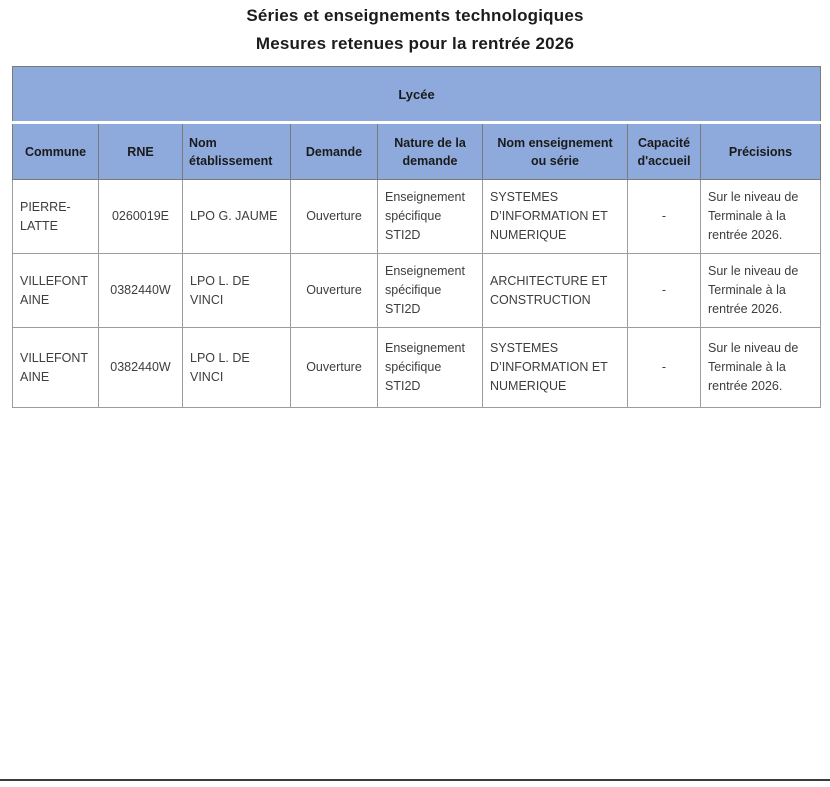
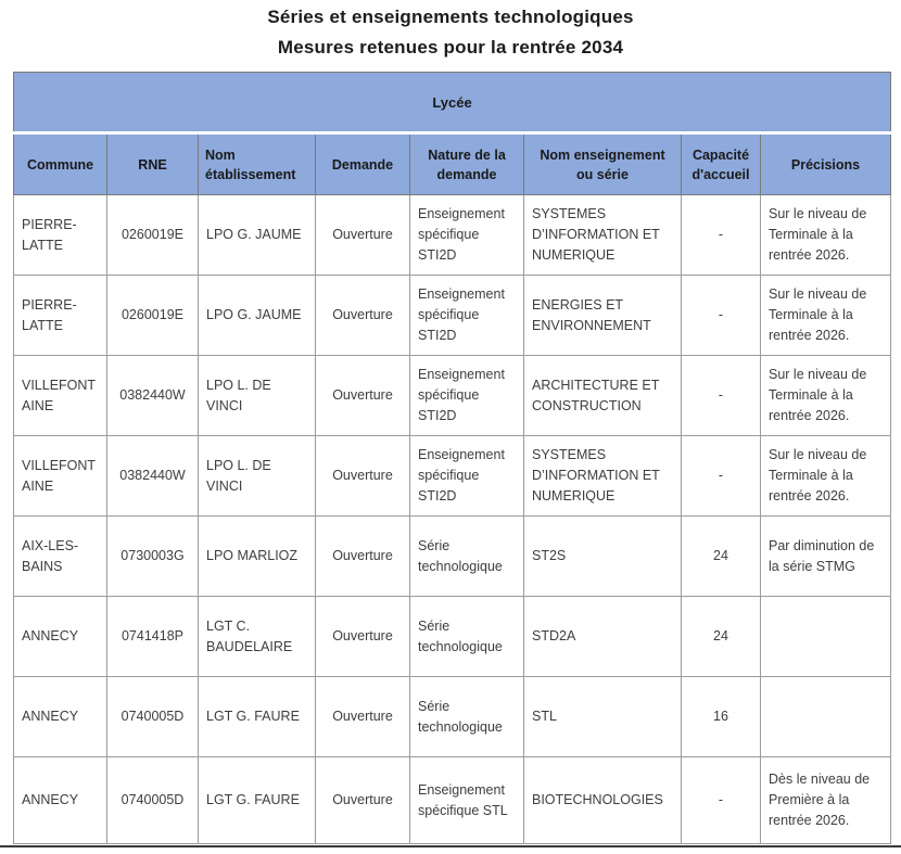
  Séries et enseignements technologiques
- Mesures retenues pour la rentrée 2026
+ Mesures retenues pour la rentrée 2034
  Lycée
  Commune	RNE	Nom établissement	Demande	Nature de la demande	Nom enseignement ou série	Capacité d'accueil	Précisions
  PIERRE-LATTE	0260019E	LPO G. JAUME	Ouverture	Enseignement spécifique STI2D	SYSTEMES D’INFORMATION ET NUMERIQUE	-	Sur le niveau de Terminale à la rentrée 2026.
+ PIERRE-LATTE	0260019E	LPO G. JAUME	Ouverture	Enseignement spécifique STI2D	ENERGIES ET ENVIRONNEMENT	-	Sur le niveau de Terminale à la rentrée 2026.
  VILLEFONTAINE	0382440W	LPO L. DE VINCI	Ouverture	Enseignement spécifique STI2D	ARCHITECTURE ET CONSTRUCTION	-	Sur le niveau de Terminale à la rentrée 2026.
  VILLEFONTAINE	0382440W	LPO L. DE VINCI	Ouverture	Enseignement spécifique STI2D	SYSTEMES D’INFORMATION ET NUMERIQUE	-	Sur le niveau de Terminale à la rentrée 2026.
+ AIX-LES-BAINS	0730003G	LPO MARLIOZ	Ouverture	Série technologique	ST2S	24	Par diminution de la série STMG
+ ANNECY	0741418P	LGT C. BAUDELAIRE	Ouverture	Série technologique	STD2A	24
+ ANNECY	0740005D	LGT G. FAURE	Ouverture	Série technologique	STL	16
+ ANNECY	0740005D	LGT G. FAURE	Ouverture	Enseignement spécifique STL	BIOTECHNOLOGIES	-	Dès le niveau de Première à la rentrée 2026.
